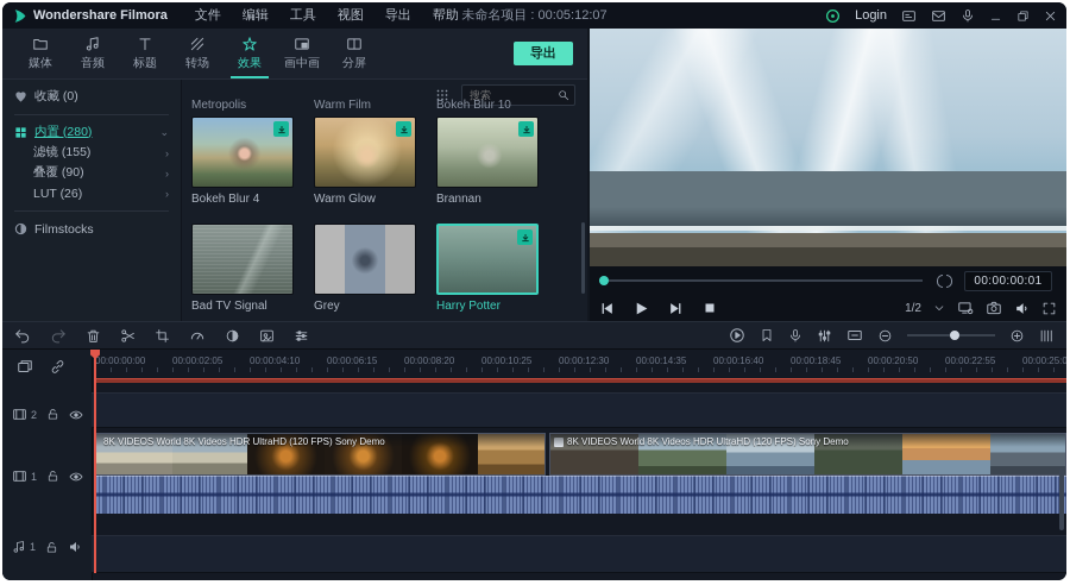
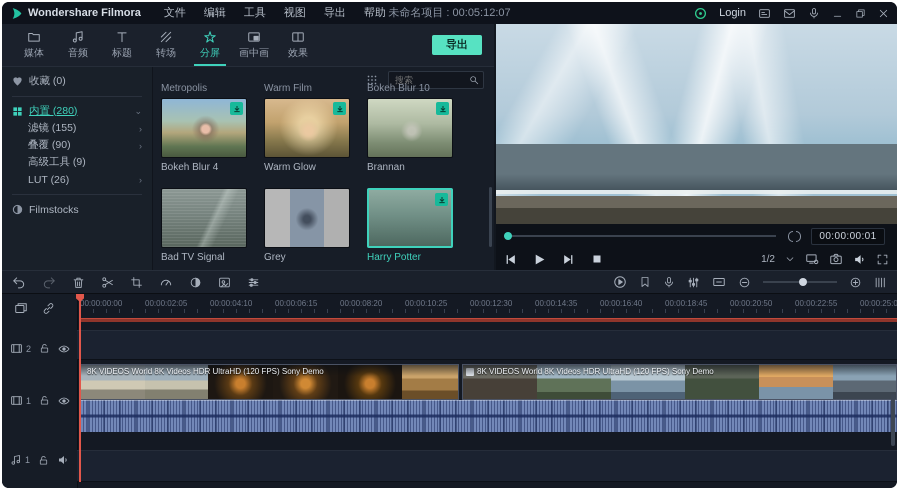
  Wondershare Filmora
  未命名项目 : 00:05:12:07
  文件
  编辑
  工具
  视图
  导出
  帮助
  Login
  媒体
  音频
  标题
  转场
- 效果
+ 分屏
  画中画
- 分屏
+ 效果
  导出
  收藏 (0)
  内置 (280)
  ⌄
  滤镜 (155)
  ›
  叠覆 (90)
  ›
+ 高级工具 (9)
  LUT (26)
  ›
  Filmstocks
  搜索
  Metropolis
  Warm Film
  Bokeh Blur 10
  Bokeh Blur 4
  Warm Glow
  Brannan
  Bad TV Signal
  Grey
  Harry Potter
  00:00:00:01
  1/2
  2
  1
  1
  00:00:00:00
  00:00:02:05
  00:00:04:10
  00:00:06:15
  00:00:08:20
  00:00:10:25
  00:00:12:30
  00:00:14:35
  00:00:16:40
  00:00:18:45
  00:00:20:50
  00:00:22:55
  00:00:25:0
  8K VIDEOS World 8K Videos HDR UltraHD (120 FPS) Sony Demo
  8K VIDEOS World 8K Videos HDR UltraHD (120 FPS) Sony Demo
